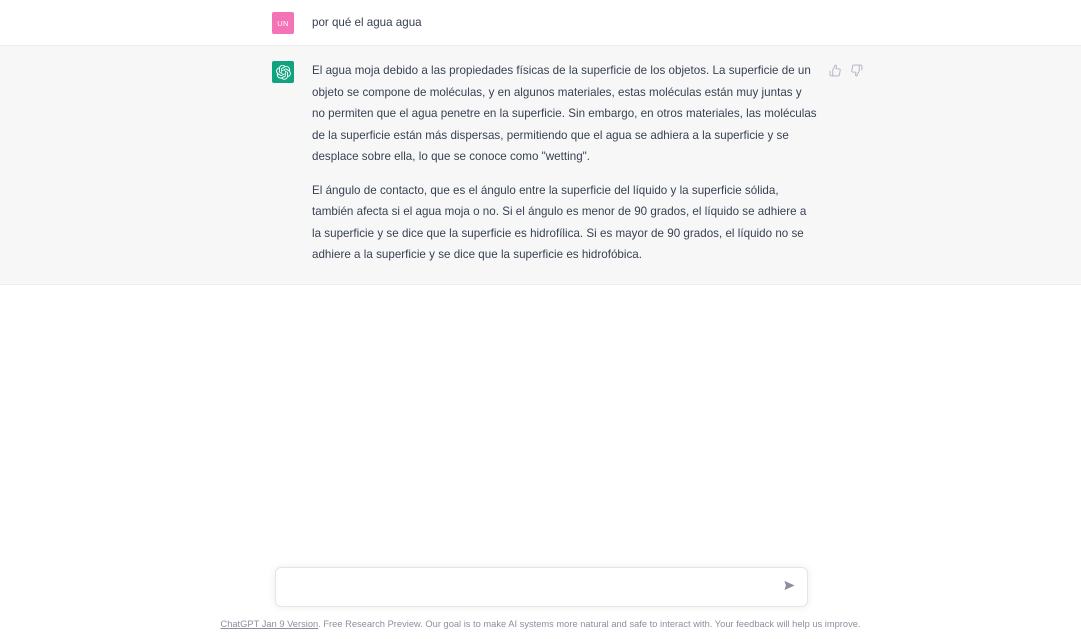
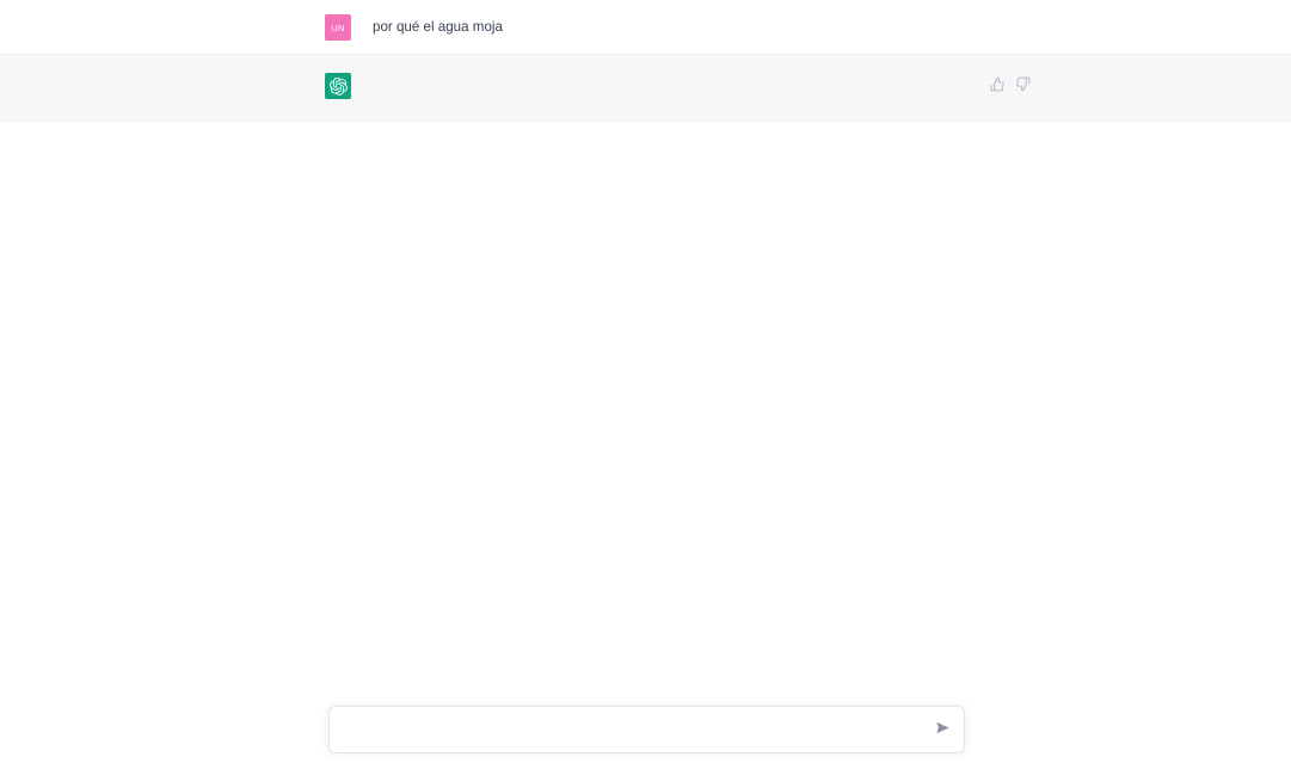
  UN
- por qué el agua agua
+ por qué el agua moja
- El agua moja debido a las propiedades físicas de la superficie de los objetos. La superficie de un objeto se compone de moléculas, y en algunos materiales, estas moléculas están muy juntas y no permiten que el agua penetre en la superficie. Sin embargo, en otros materiales, las moléculas de la superficie están más dispersas, permitiendo que el agua se adhiera a la superficie y se desplace sobre ella, lo que se conoce como "wetting".
- El ángulo de contacto, que es el ángulo entre la superficie del líquido y la superficie sólida, también afecta si el agua moja o no. Si el ángulo es menor de 90 grados, el líquido se adhiere a la superficie y se dice que la superficie es hidrofílica. Si es mayor de 90 grados, el líquido no se adhiere a la superficie y se dice que la superficie es hidrofóbica.
- ChatGPT Jan 9 Version. Free Research Preview. Our goal is to make AI systems more natural and safe to interact with. Your feedback will help us improve.
